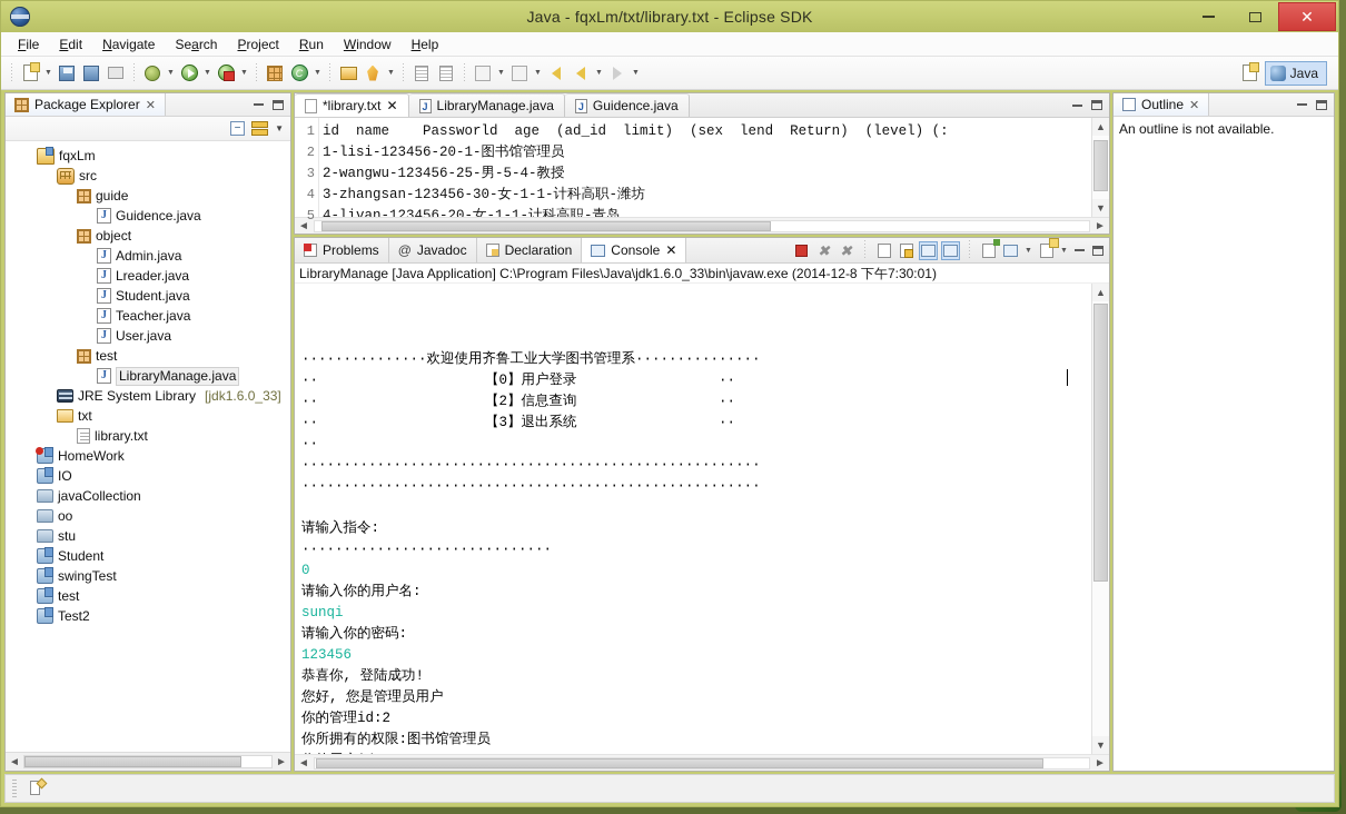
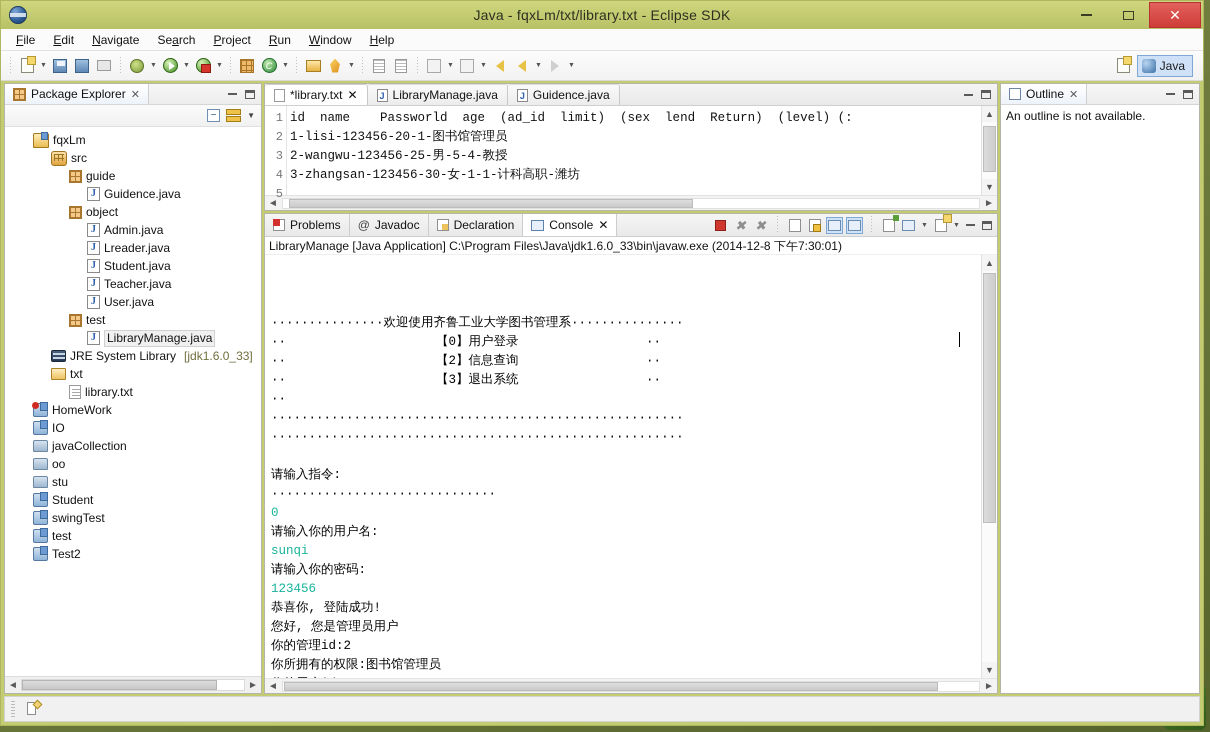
  Java - fqxLm/txt/library.txt - Eclipse SDK
  ✕
  File
  Edit
  Navigate
  Search
  Project
  Run
  Window
  Help
  C
  Java
  Package Explorer
  ✕
  −
  ▼
  fqxLm
  src
  guide
  Guidence.java
  object
  Admin.java
  Lreader.java
  Student.java
  Teacher.java
  User.java
  test
  LibraryManage.java
  JRE System Library
  [jdk1.6.0_33]
  txt
  library.txt
  HomeWork
  IO
  javaCollection
  oo
  stu
  Student
  swingTest
  test
  Test2
  ◄
  ►
  *library.txt
  ✕
  J
  LibraryManage.java
  J
  Guidence.java
  1
  2
  3
  4
  5
  id name Passworld age (ad_id limit) (sex lend Return) (level) (:
  1-lisi-123456-20-1-图书馆管理员
  2-wangwu-123456-25-男-5-4-教授
  3-zhangsan-123456-30-女-1-1-计科高职-潍坊
- 4-livan-123456-20-女-1-1-计科高职-青岛
  ▲
  ▼
  ◄
  ►
  Problems
  @
  Javadoc
  Declaration
  Console
  ✕
  ✖
  ✖
  LibraryManage [Java Application] C:\Program Files\Java\jdk1.6.0_33\bin\javaw.exe (2014-12-8 下午7:30:01)
  ···············欢迎使用齐鲁工业大学图书管理系···············
  ·· 【0】用户登录 ··
  ·· 【2】信息查询 ··
  ·· 【3】退出系统 ··
  ··
  ·······················································
  ·······················································
  请输入指令:
  ······························
  0
  请输入你的用户名:
  sunqi
  请输入你的密码:
  123456
  恭喜你, 登陆成功!
  您好, 您是管理员用户
  你的管理id:2
  你所拥有的权限:图书馆管理员
  ▲
  ▼
  ◄
  ►
  Outline
  ✕
  An outline is not available.
